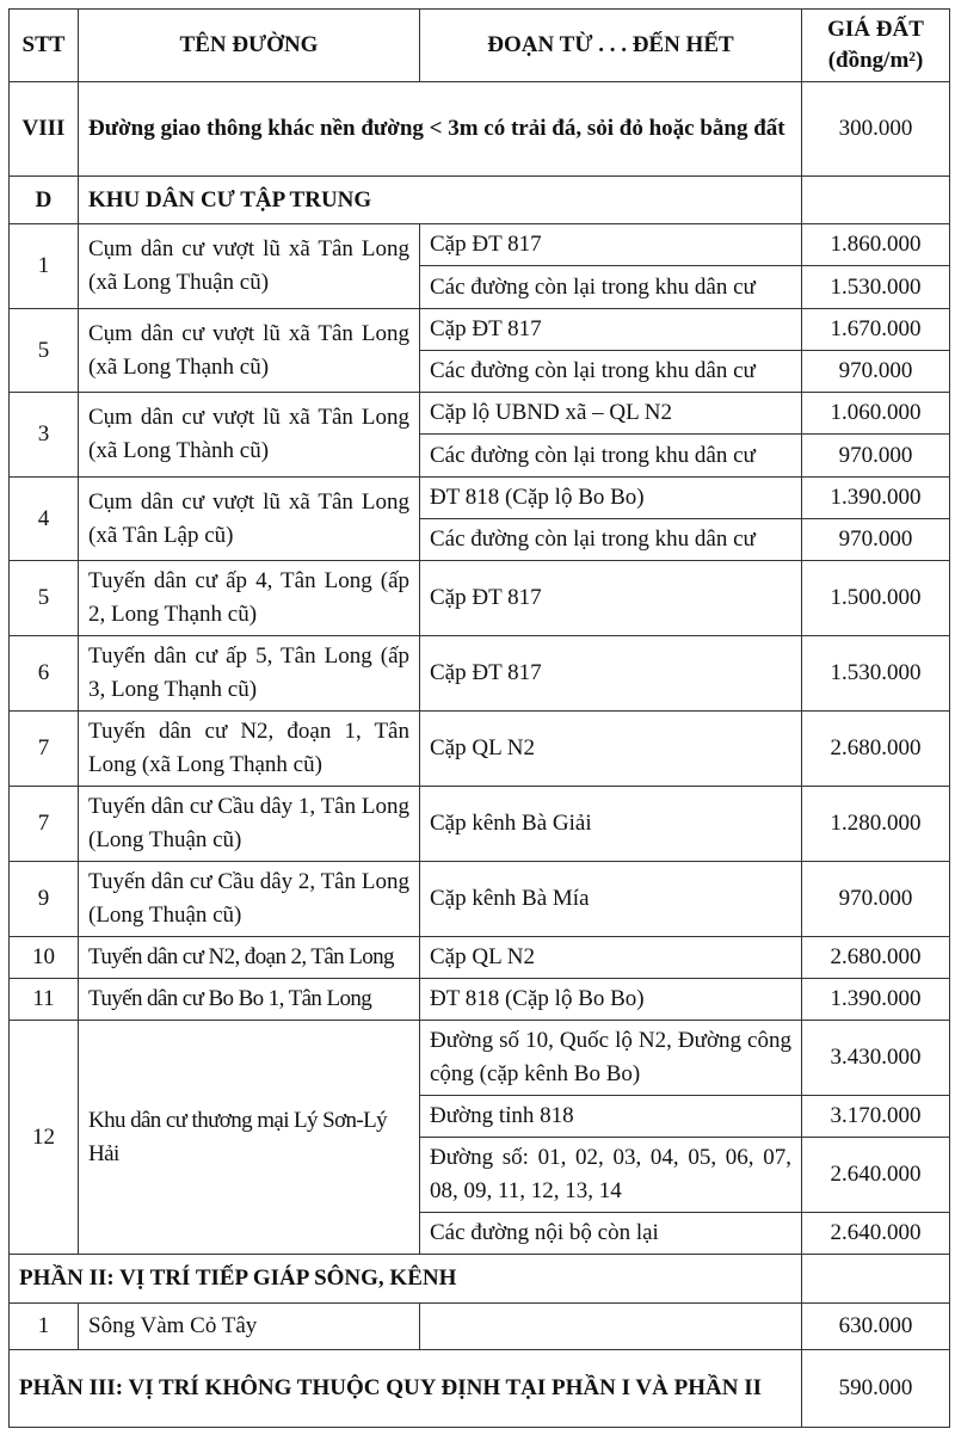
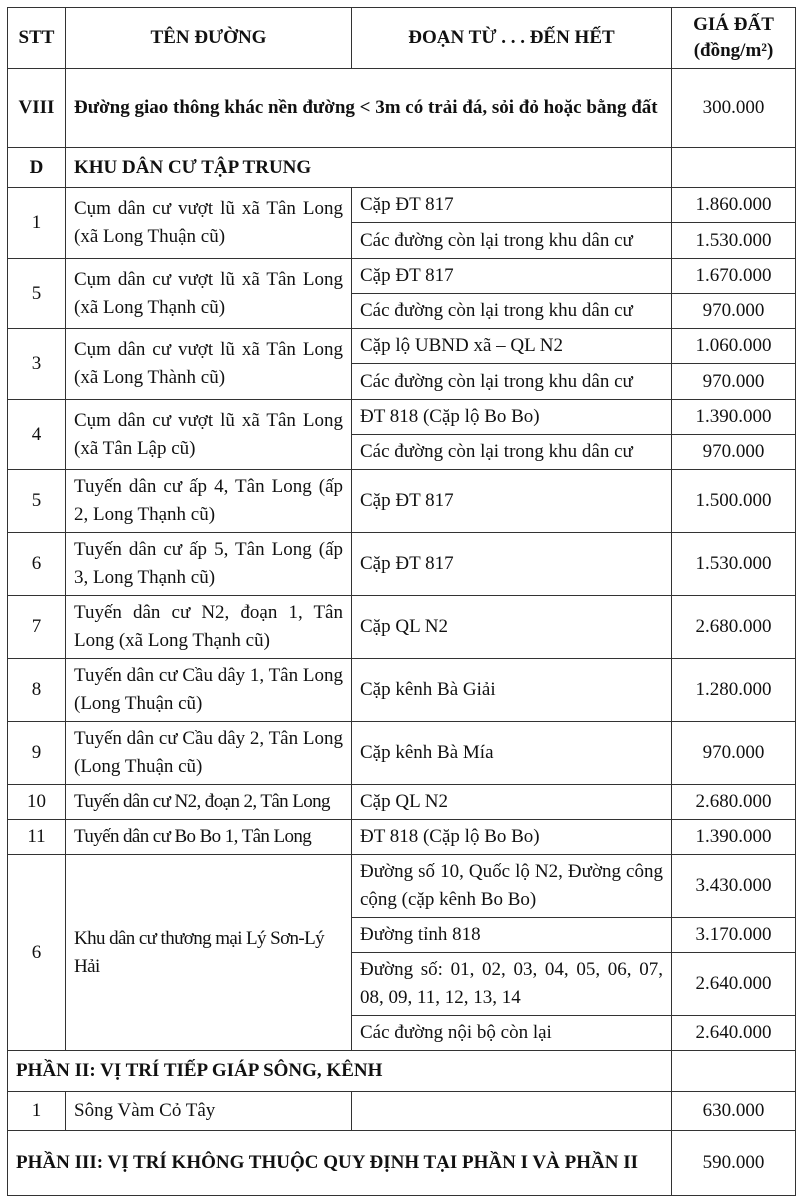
  STT	TÊN ĐƯỜNG	ĐOẠN TỪ . . . ĐẾN HẾT	GIÁ ĐẤT (đồng/m²)
  VIII	Đường giao thông khác nền đường < 3m có trải đá, sỏi đỏ hoặc bằng đất	300.000
  D	KHU DÂN CƯ TẬP TRUNG
  1	Cụm dân cư vượt lũ xã Tân Long (xã Long Thuận cũ)	Cặp ĐT 817	1.860.000
  Các đường còn lại trong khu dân cư	1.530.000
  5	Cụm dân cư vượt lũ xã Tân Long (xã Long Thạnh cũ)	Cặp ĐT 817	1.670.000
  Các đường còn lại trong khu dân cư	970.000
  3	Cụm dân cư vượt lũ xã Tân Long (xã Long Thành cũ)	Cặp lộ UBND xã – QL N2	1.060.000
  Các đường còn lại trong khu dân cư	970.000
  4	Cụm dân cư vượt lũ xã Tân Long (xã Tân Lập cũ)	ĐT 818 (Cặp lộ Bo Bo)	1.390.000
  Các đường còn lại trong khu dân cư	970.000
  5	Tuyến dân cư ấp 4, Tân Long (ấp 2, Long Thạnh cũ)	Cặp ĐT 817	1.500.000
  6	Tuyến dân cư ấp 5, Tân Long (ấp 3, Long Thạnh cũ)	Cặp ĐT 817	1.530.000
  7	Tuyến dân cư N2, đoạn 1, Tân Long (xã Long Thạnh cũ)	Cặp QL N2	2.680.000
- 7	Tuyến dân cư Cầu dây 1, Tân Long (Long Thuận cũ)	Cặp kênh Bà Giải	1.280.000
+ 8	Tuyến dân cư Cầu dây 1, Tân Long (Long Thuận cũ)	Cặp kênh Bà Giải	1.280.000
  9	Tuyến dân cư Cầu dây 2, Tân Long (Long Thuận cũ)	Cặp kênh Bà Mía	970.000
  10	Tuyến dân cư N2, đoạn 2, Tân Long	Cặp QL N2	2.680.000
  11	Tuyến dân cư Bo Bo 1, Tân Long	ĐT 818 (Cặp lộ Bo Bo)	1.390.000
- 12	Khu dân cư thương mại Lý Sơn-Lý Hải	Đường số 10, Quốc lộ N2, Đường công cộng (cặp kênh Bo Bo)	3.430.000
+ 6	Khu dân cư thương mại Lý Sơn-Lý Hải	Đường số 10, Quốc lộ N2, Đường công cộng (cặp kênh Bo Bo)	3.430.000
  Đường tỉnh 818	3.170.000
  Đường số: 01, 02, 03, 04, 05, 06, 07, 08, 09, 11, 12, 13, 14	2.640.000
  Các đường nội bộ còn lại	2.640.000
  PHẦN II: VỊ TRÍ TIẾP GIÁP SÔNG, KÊNH
  1	Sông Vàm Cỏ Tây		630.000
  PHẦN III: VỊ TRÍ KHÔNG THUỘC QUY ĐỊNH TẠI PHẦN I VÀ PHẦN II	590.000
